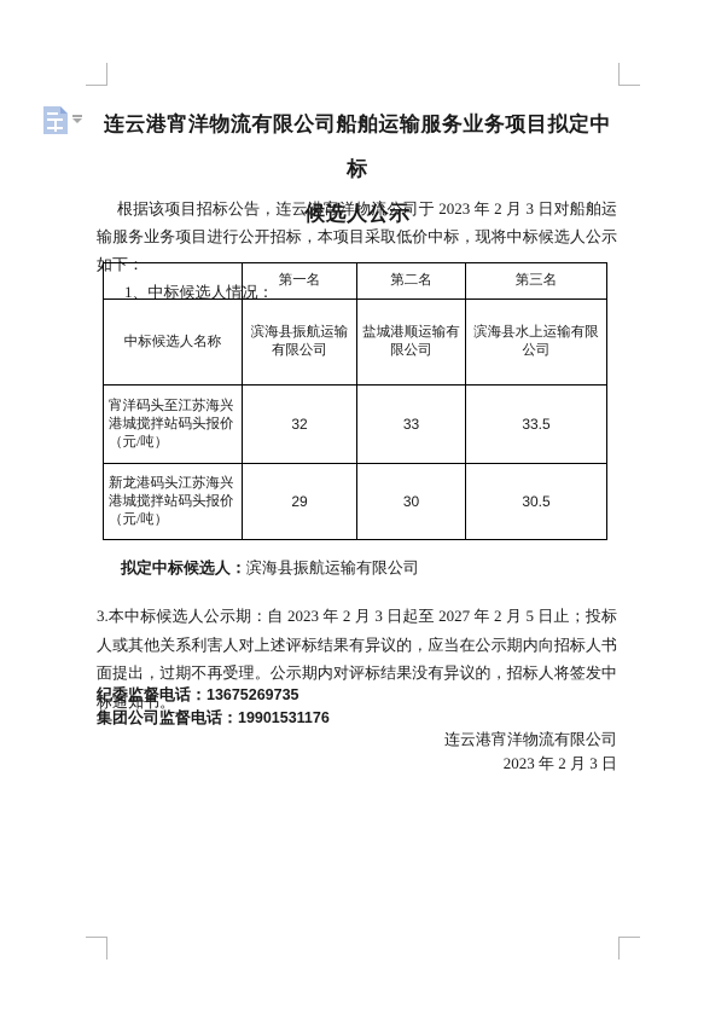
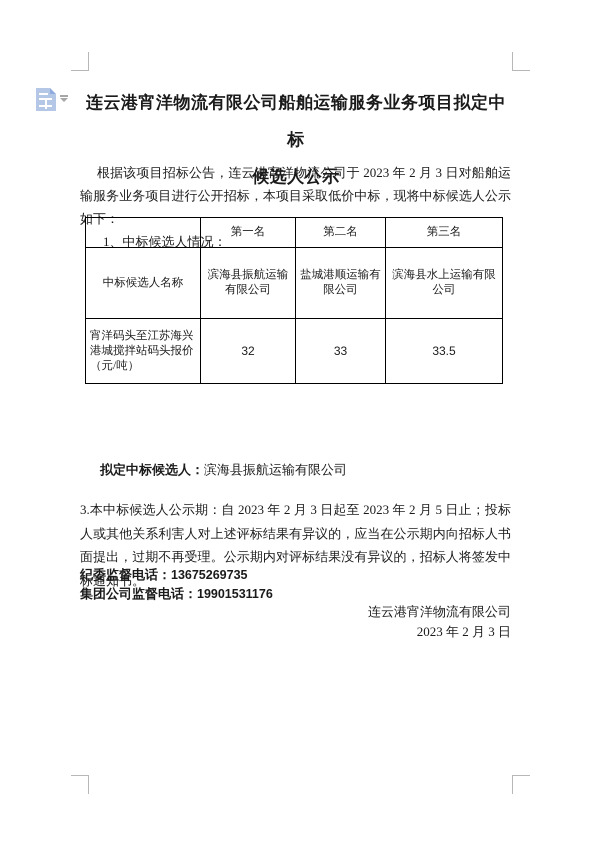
  连云港宵洋物流有限公司船舶运输服务业务项目拟定中标
  候选人公示
  根据该项目招标公告，连云港宵洋物流公司于 2023 年 2 月 3 日对船舶运输服务业务项目进行公开招标，本项目采取低价中标，现将中标候选人公示如下：
  1、中标候选人情况：
  	第一名	第二名	第三名
  中标候选人名称	滨海县振航运输有限公司	盐城港顺运输有限公司	滨海县水上运输有限公司
  宵洋码头至江苏海兴港城搅拌站码头报价（元/吨）	32	33	33.5
- 新龙港码头江苏海兴港城搅拌站码头报价（元/吨）	29	30	30.5
  拟定中标候选人：滨海县振航运输有限公司
- 3.本中标候选人公示期：自 2023 年 2 月 3 日起至 2027 年 2 月 5 日止；投标人或其他关系利害人对上述评标结果有异议的，应当在公示期内向招标人书面提出，过期不再受理。公示期内对评标结果没有异议的，招标人将签发中标通知书。
+ 3.本中标候选人公示期：自 2023 年 2 月 3 日起至 2023 年 2 月 5 日止；投标人或其他关系利害人对上述评标结果有异议的，应当在公示期内向招标人书面提出，过期不再受理。公示期内对评标结果没有异议的，招标人将签发中标通知书。
  纪委监督电话：13675269735
  集团公司监督电话：19901531176
  连云港宵洋物流有限公司
  2023 年 2 月 3 日
